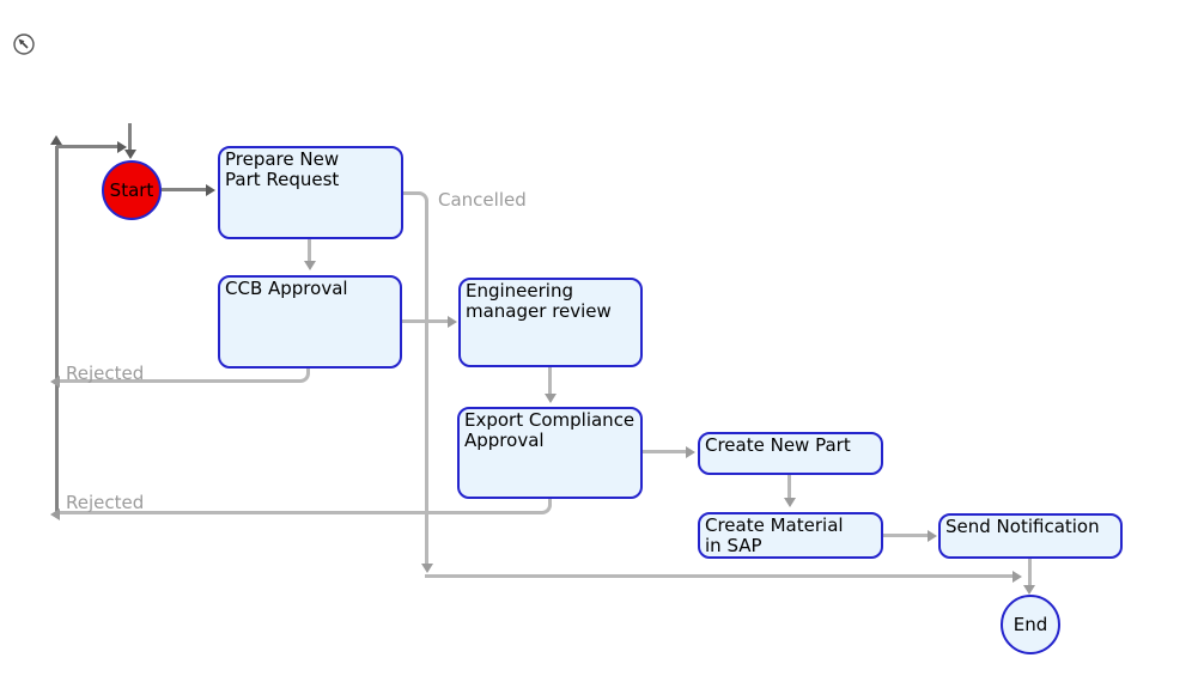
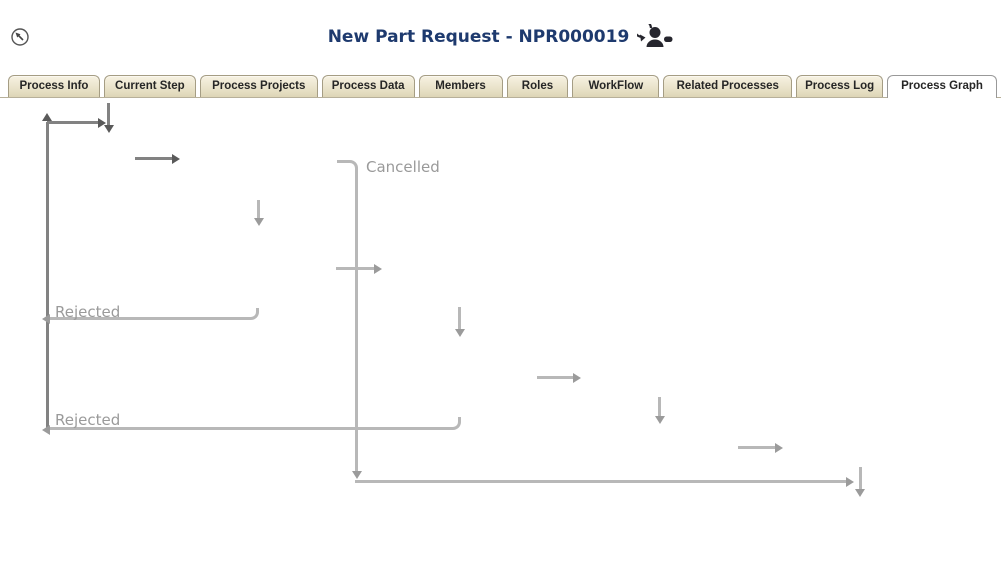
+ New Part Request - NPR000019
+ Process Info
+ Current Step
+ Process Projects
+ Process Data
+ Members
+ Roles
+ WorkFlow
+ Related Processes
+ Process Log
+ Process Graph
  Cancelled
  Rejected
  Rejected
- Start
- Prepare New
- Part Request
- CCB Approval
- Engineering
- manager review
- Export Compliance
- Approval
- Create New Part
- Create Material
- in SAP
- Send Notification
- End
